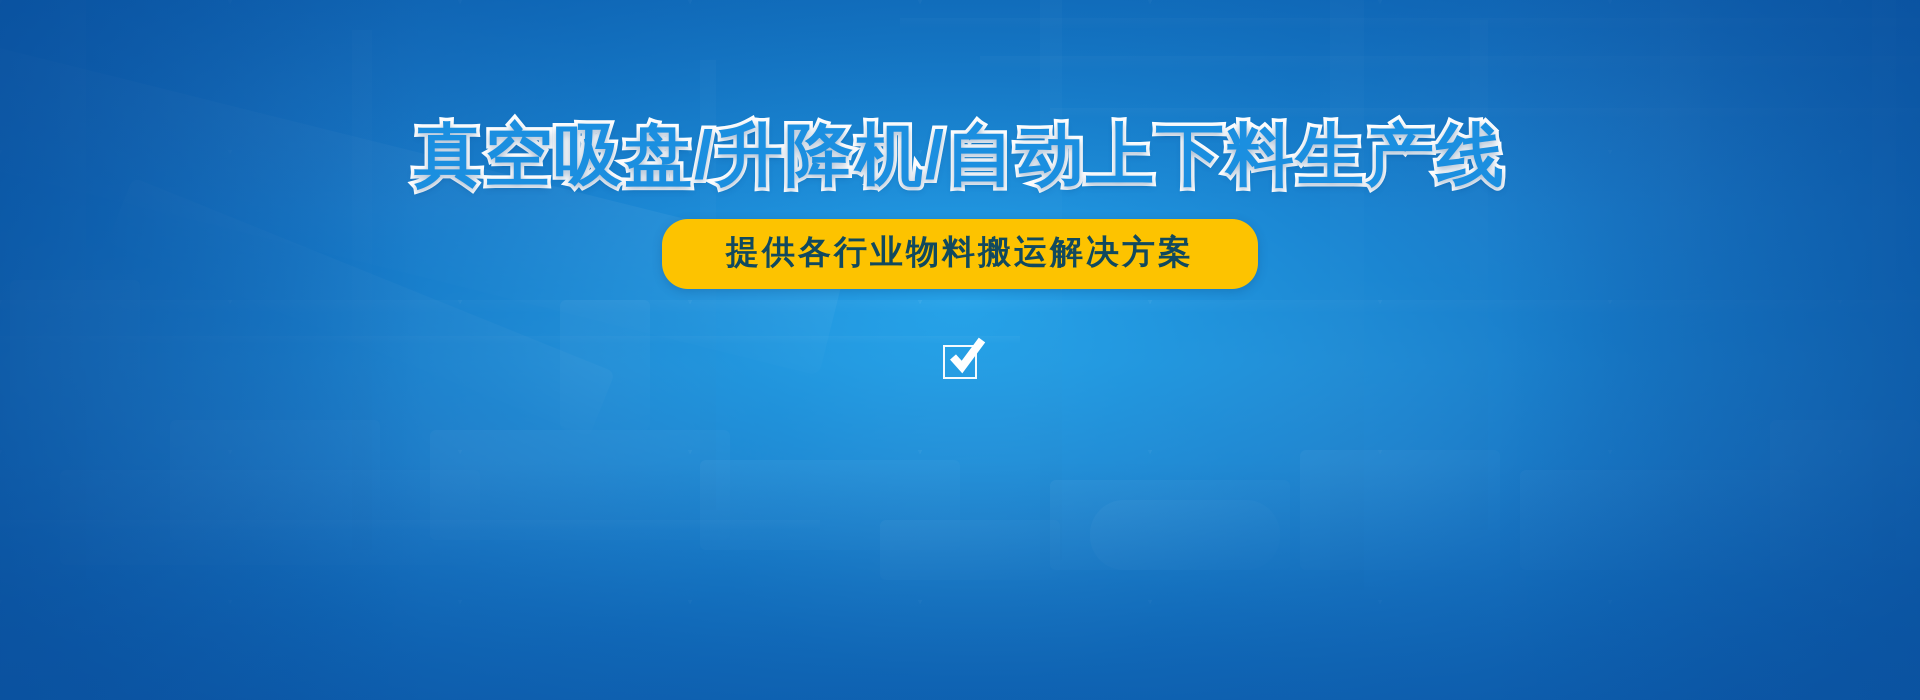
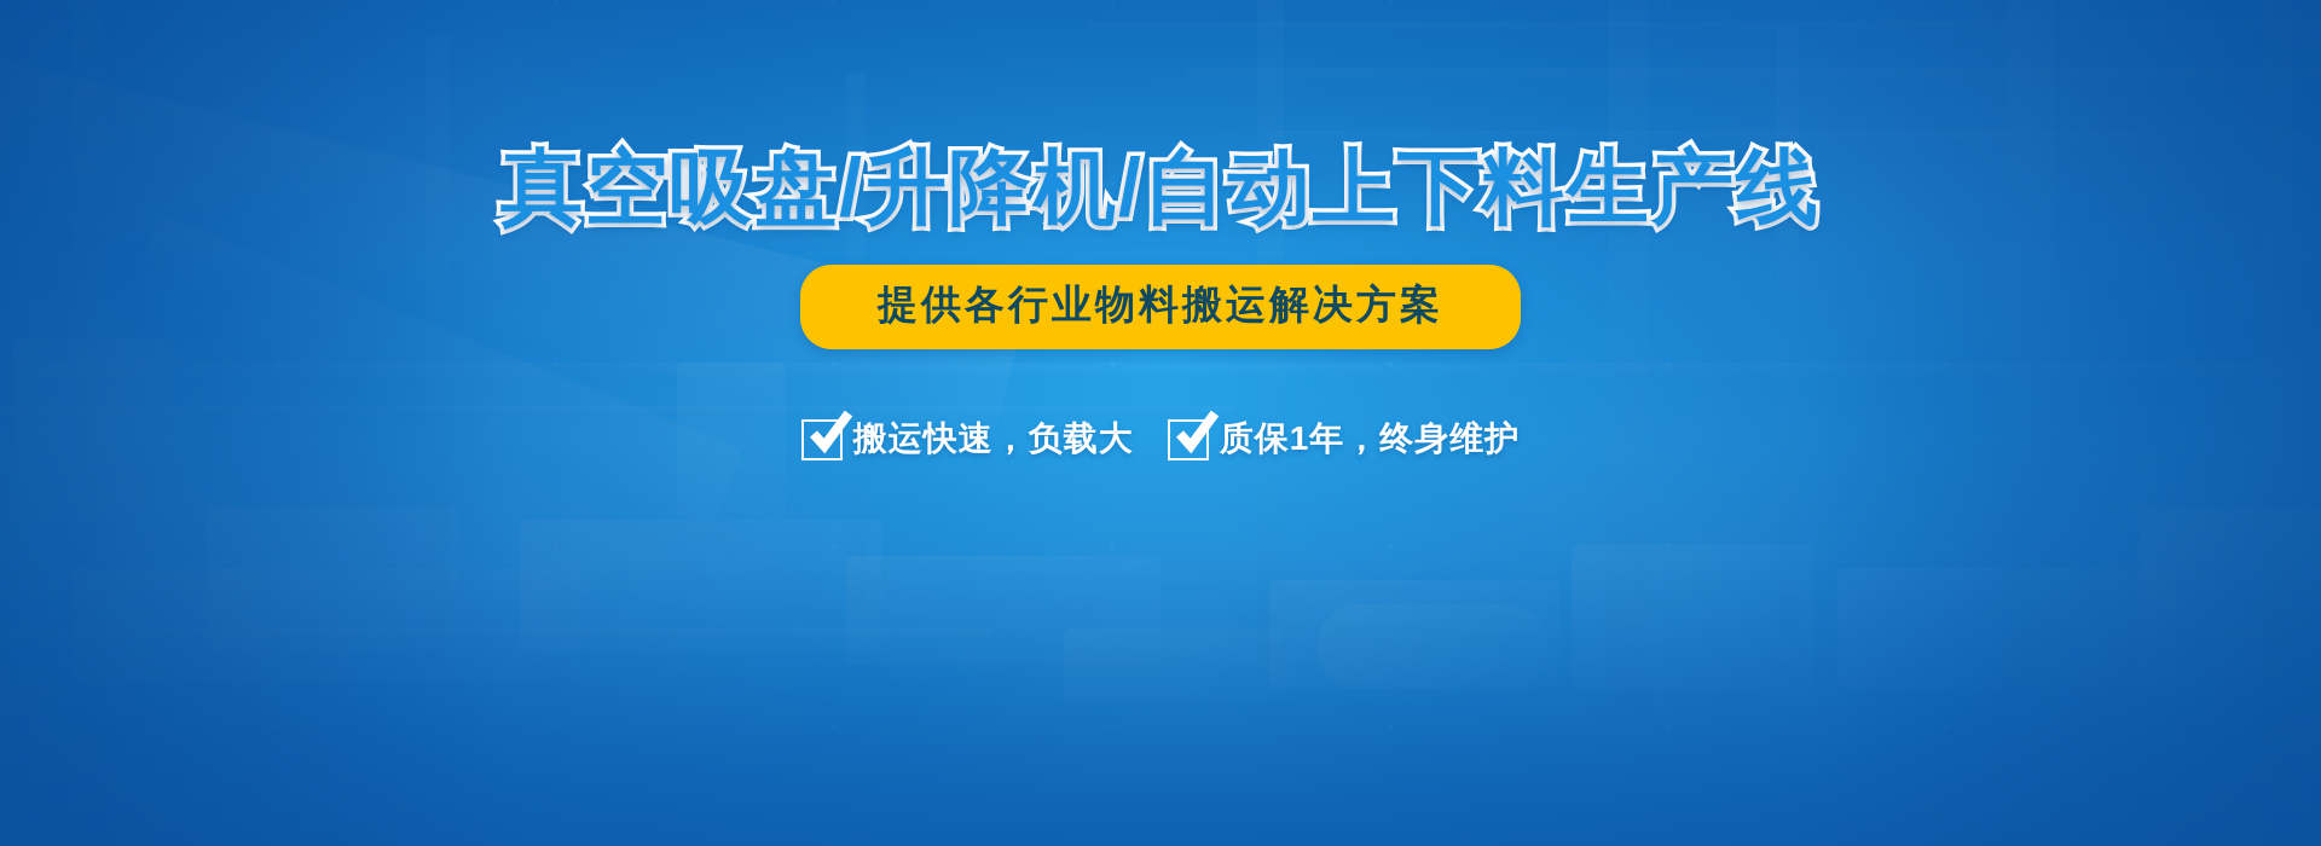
  真空吸盘/升降机/自动上下料生产线
  提供各行业物料搬运解决方案
+ 搬运快速，负载大
+ 质保1年，终身维护
